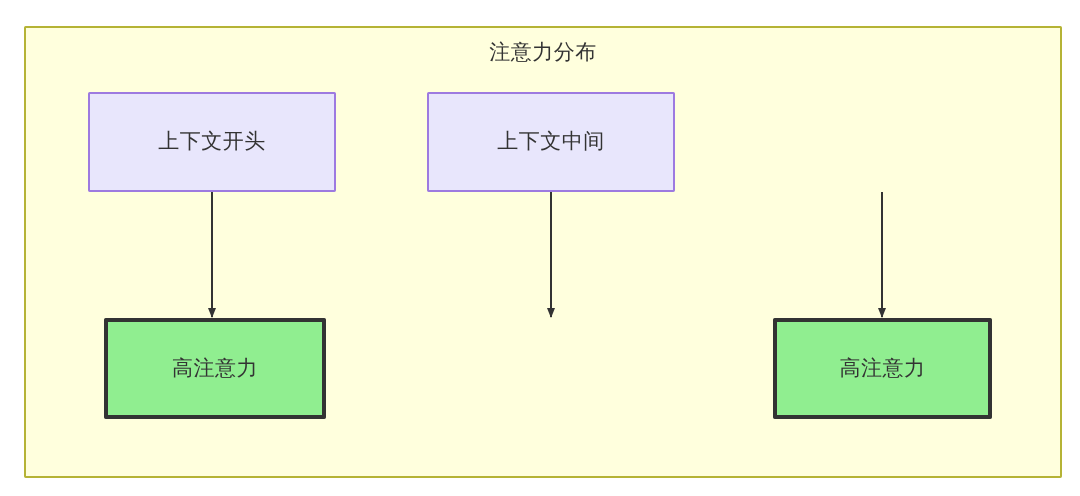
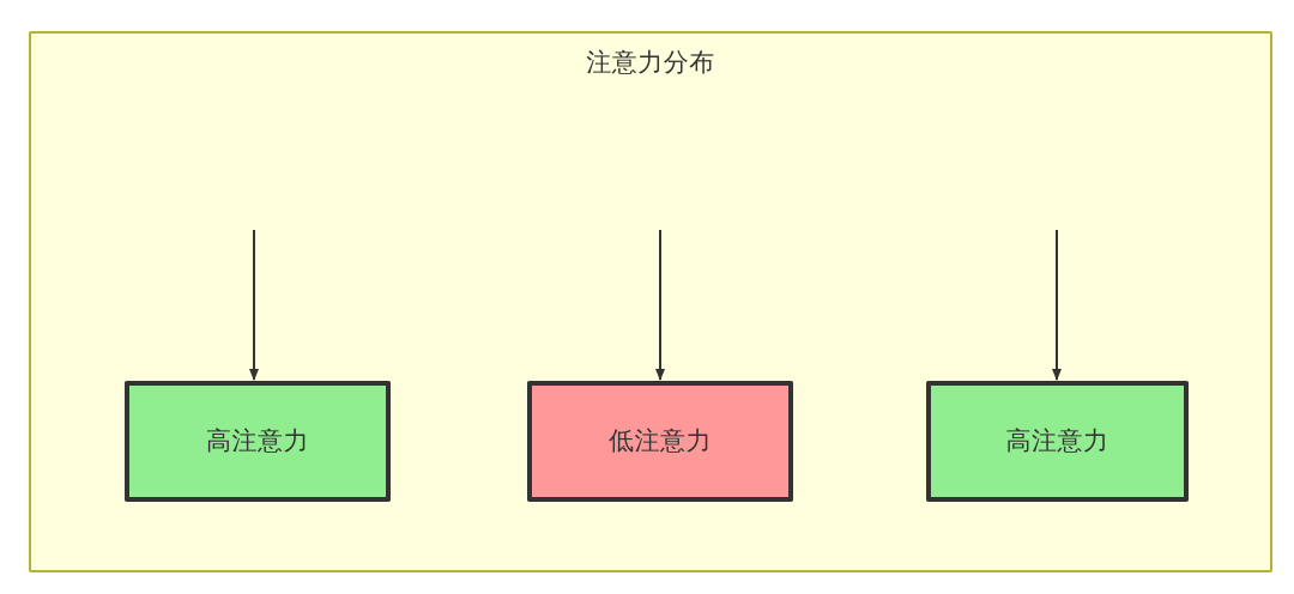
  注意力分布
- 上下文开头
- 上下文中间
  高注意力
+ 低注意力
  高注意力
